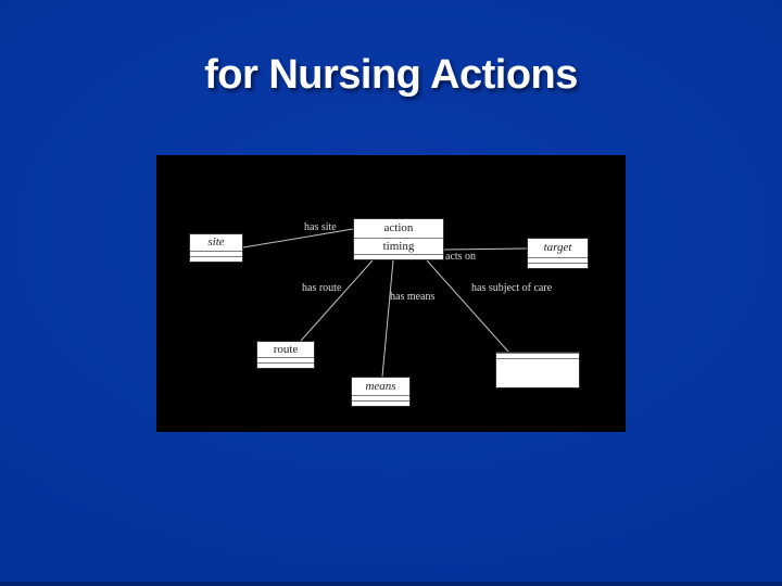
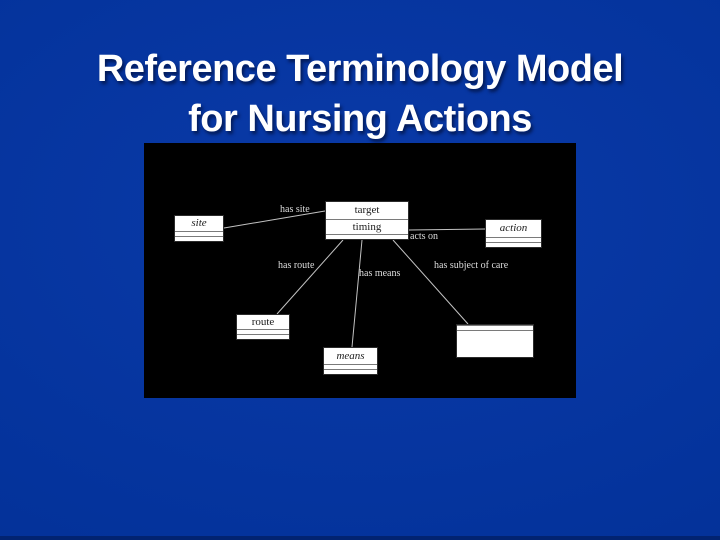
+ Reference Terminology Model
  for Nursing Actions
  has site
  acts on
  has route
  has means
  has subject of care
  site
- action
+ target
  timing
- target
+ action
  route
  means
